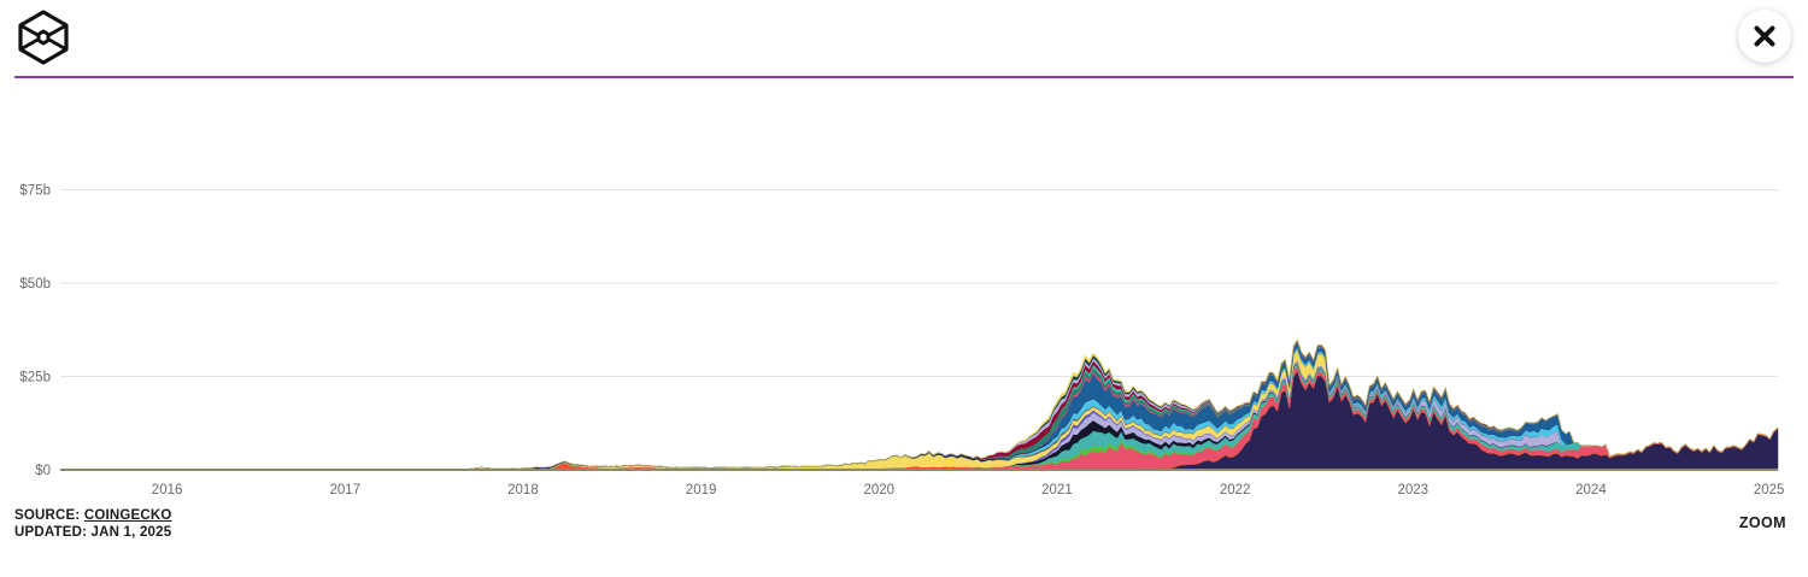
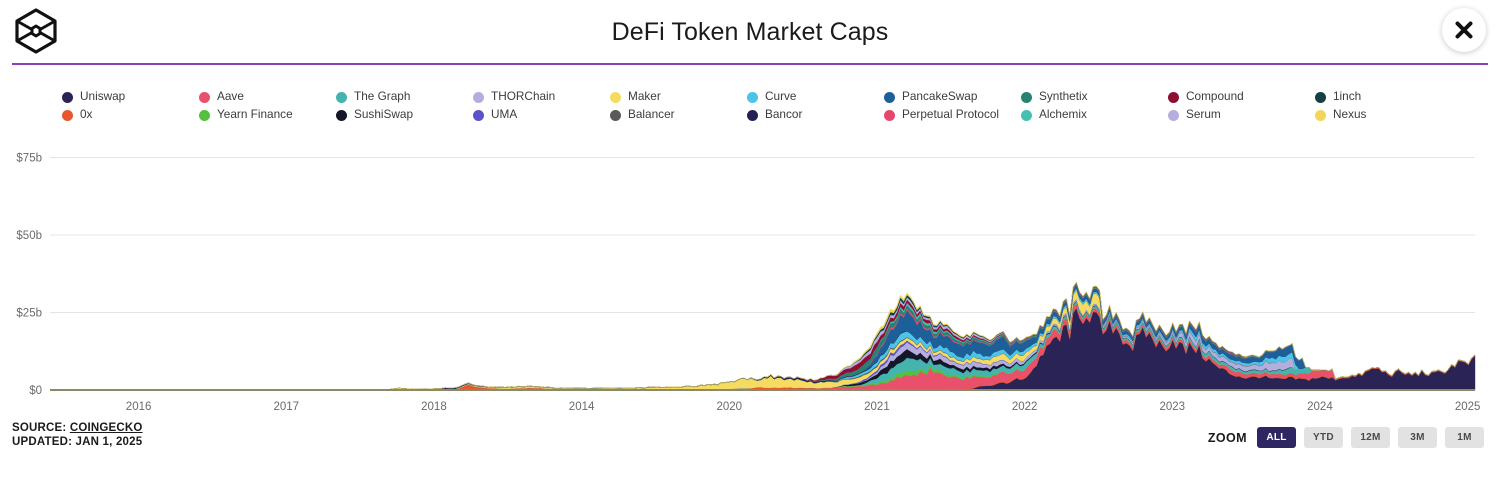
+ DeFi Token Market Caps
+ Uniswap
+ 0x
+ Aave
+ Yearn Finance
+ The Graph
+ SushiSwap
+ THORChain
+ UMA
+ Maker
+ Balancer
+ Curve
+ Bancor
+ PancakeSwap
+ Perpetual Protocol
+ Synthetix
+ Alchemix
+ Compound
+ Serum
+ 1inch
+ Nexus
  $0
  $25b
  $50b
  $75b
  2016
  2017
  2018
- 2019
+ 2014
  2020
  2021
  2022
  2023
  2024
  2025
  SOURCE: COINGECKO
  UPDATED: JAN 1, 2025
  ZOOM
+ ALL
+ YTD
+ 12M
+ 3M
+ 1M
